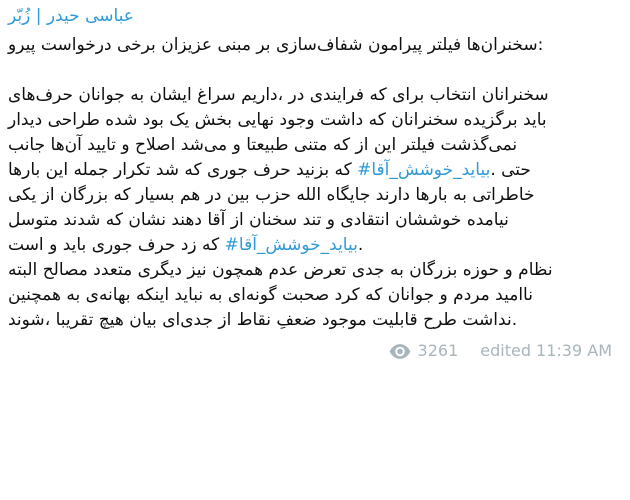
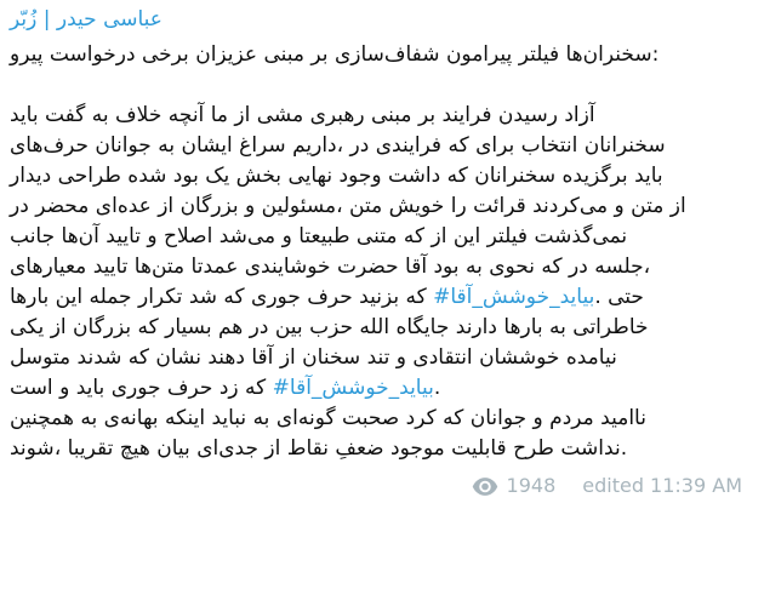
  زُبّر | حیدر عباسی
  پیرو درخواست برخی عزیزان مبنی بر شفاف‌سازی پیرامون فیلتر سخنران‌ها :
+ باید گفت به خلاف آنچه ما از مشی رهبری مبنی بر فرایند رسیدن آزاد
  حرف‌های جوانان به ایشان سراغ داریم ، در فرایندی که برای انتخاب سخنرانان
  دیدار طراحی شده بود یک بخش نهایی وجود داشت که سخنرانان برگزیده باید
+ در محضر عده‌ای از بزرگان و مسئولین ، متن خویش را قرائت می‌کردند و متن از
  جانب آن‌ها تایید و اصلاح می‌شد و طبیعتا متنی که از این فیلتر نمی‌گذشت
+ معیارهای تایید متن‌ها عمدتا خوشایندی حضرت آقا بود به نحوی که در جلسه ،
  بارها این جمله تکرار شد که جوری حرف بزنید که # آقا _ خوشش _ بیاید . حتی
  یکی از بزرگان که بسیار هم در بین حزب الله جایگاه دارند بارها به خاطراتی
  متوسل شدند که نشان دهند آقا از سخنان تند و انتقادی خوششان نیامده
  است و باید جوری حرف زد که # آقا _ خوشش _ بیاید .
- البته مصالح متعدد دیگری نیز همچون عدم تعرض جدی به بزرگان حوزه و نظام
  همچنین به بهانه‌ی اینکه نباید به گونه‌ای صحبت کرد که جوانان و مردم ناامید
  شوند ، تقریبا هیچ بیان جدی‌ای از نقاط ضعفِ موجود قابلیت طرح نداشت .
- 3261
+ 1948
  edited 11:39 AM
